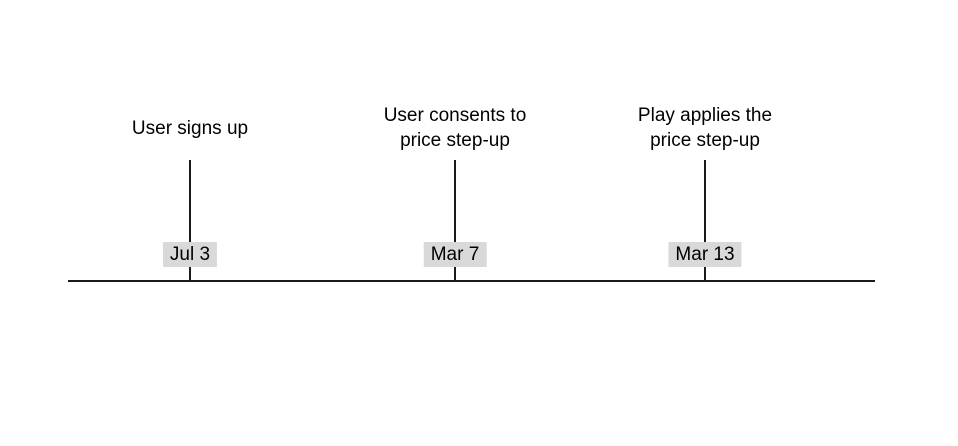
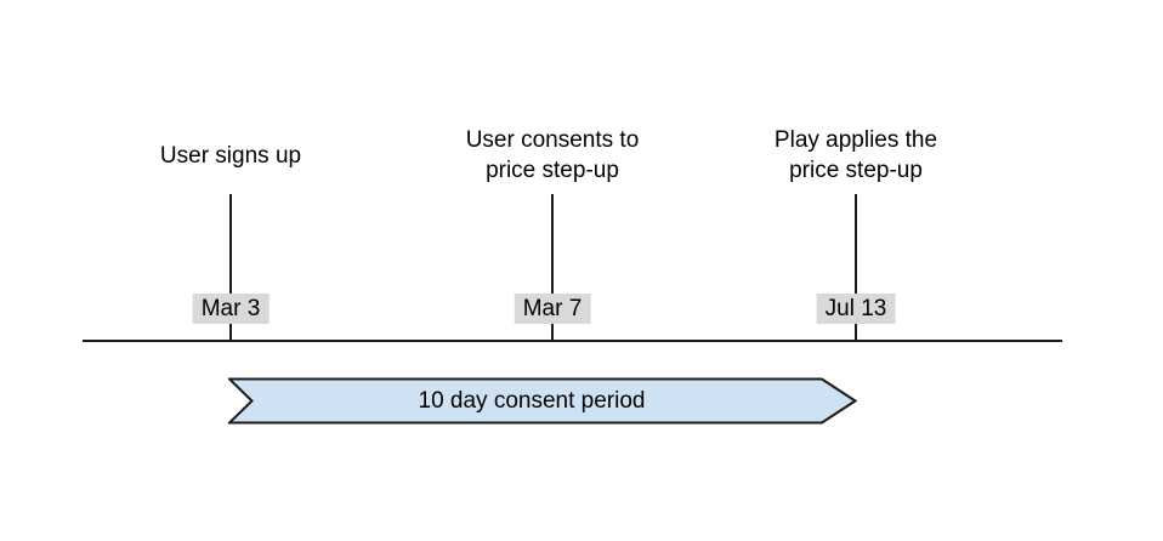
  User signs up
- Jul 3
+ Mar 3
  User consents to
  price step-up
  Mar 7
  Play applies the
  price step-up
- Mar 13
+ Jul 13
+ 10 day consent period
